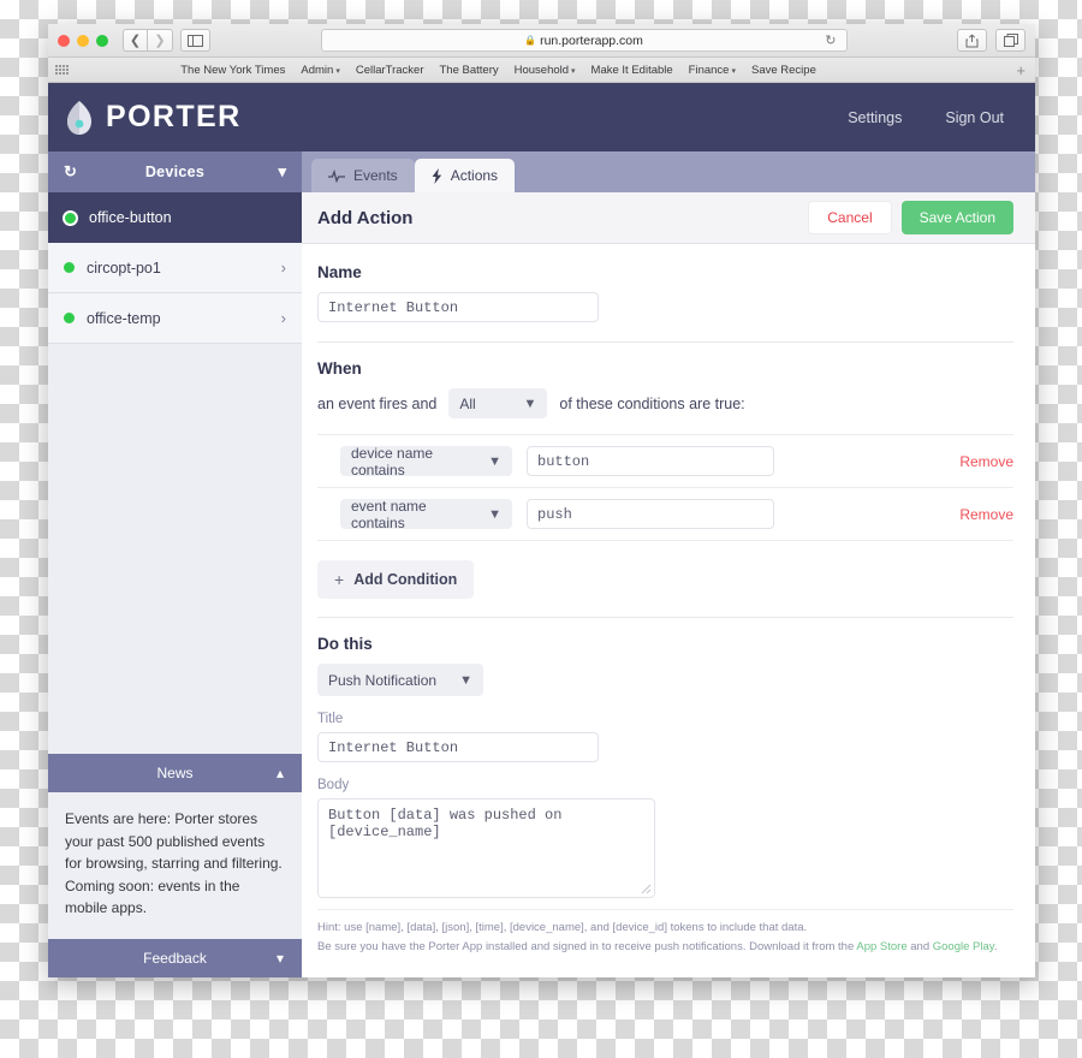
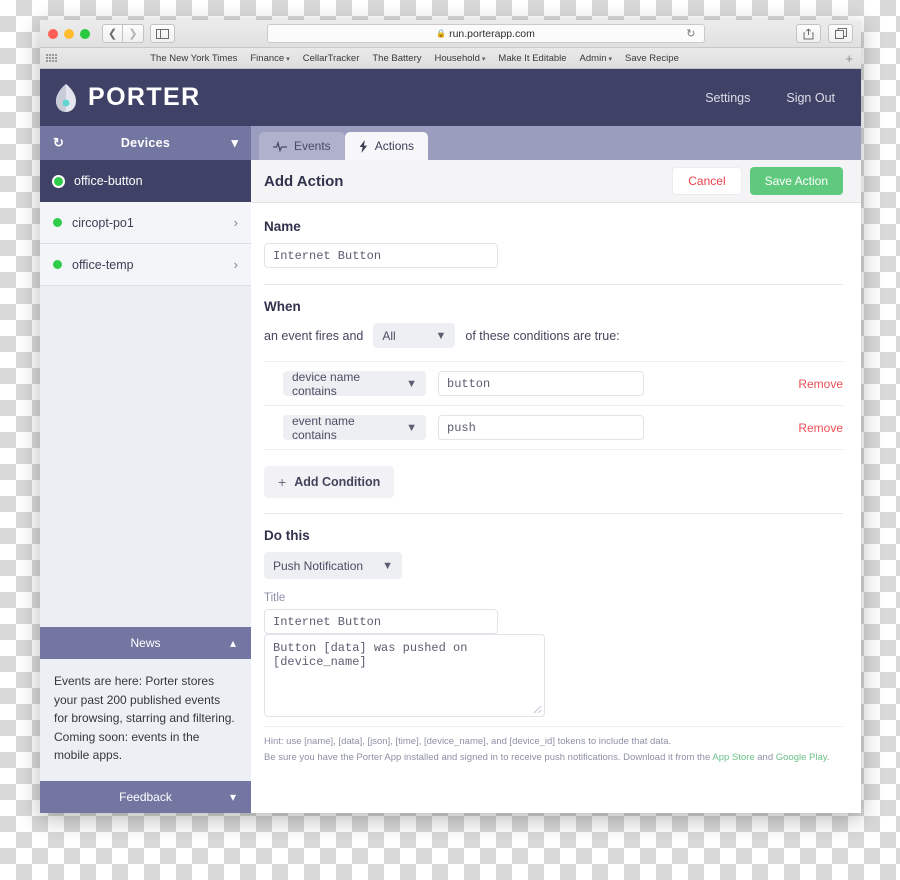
  ❮
  ❯
  🔒
  run.porterapp.com
  ↻
  The New York Times
- Admin
+ Finance
  CellarTracker
  The Battery
  Household
  Make It Editable
- Finance
+ Admin
  Save Recipe
  +
  PORTER
  Settings
  Sign Out
  ↻
  Devices
  ▾
  office-button
  circopt-po1
  ›
  office-temp
  ›
  News
  ▴
- Events are here: Porter stores your past 500 published events for browsing, starring and filtering. Coming soon: events in the mobile apps.
+ Events are here: Porter stores your past 200 published events for browsing, starring and filtering. Coming soon: events in the mobile apps.
  Feedback
  ▾
  Events
  Actions
  Add Action
  Cancel
  Save Action
  Name
  Internet Button
  When
  an event fires and
  All
  ▼
  of these conditions are true:
  device name contains
  ▼
  button
  Remove
  event name contains
  ▼
  push
  Remove
  +
  Add Condition
  Do this
  Push Notification
  ▼
  Title
  Internet Button
- Body
  Button [data] was pushed on [device_name]
  Hint: use [name], [data], [json], [time], [device_name], and [device_id] tokens to include that data.
  Be sure you have the Porter App installed and signed in to receive push notifications. Download it from the App Store and Google Play.
